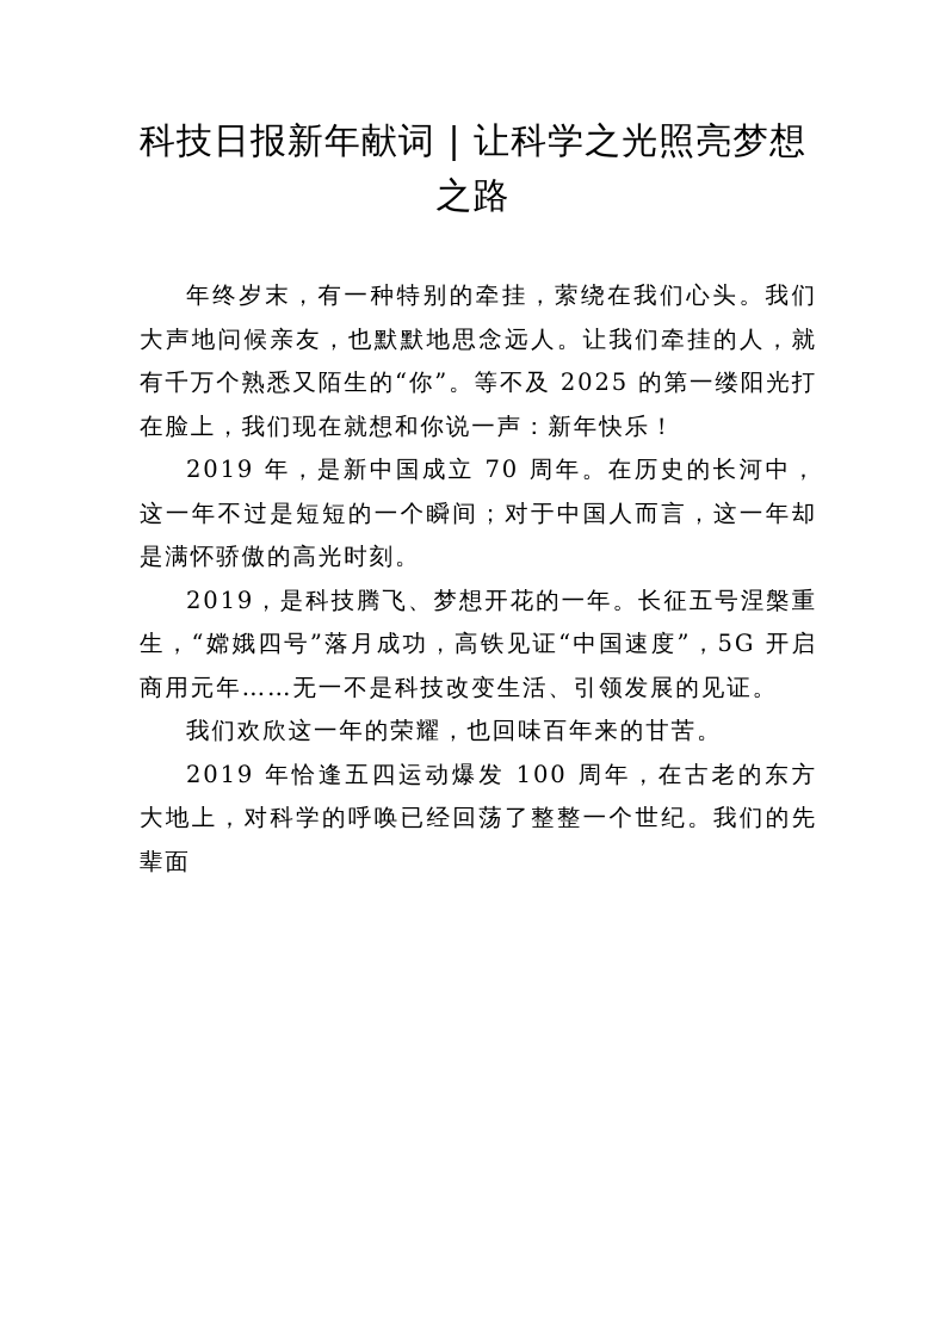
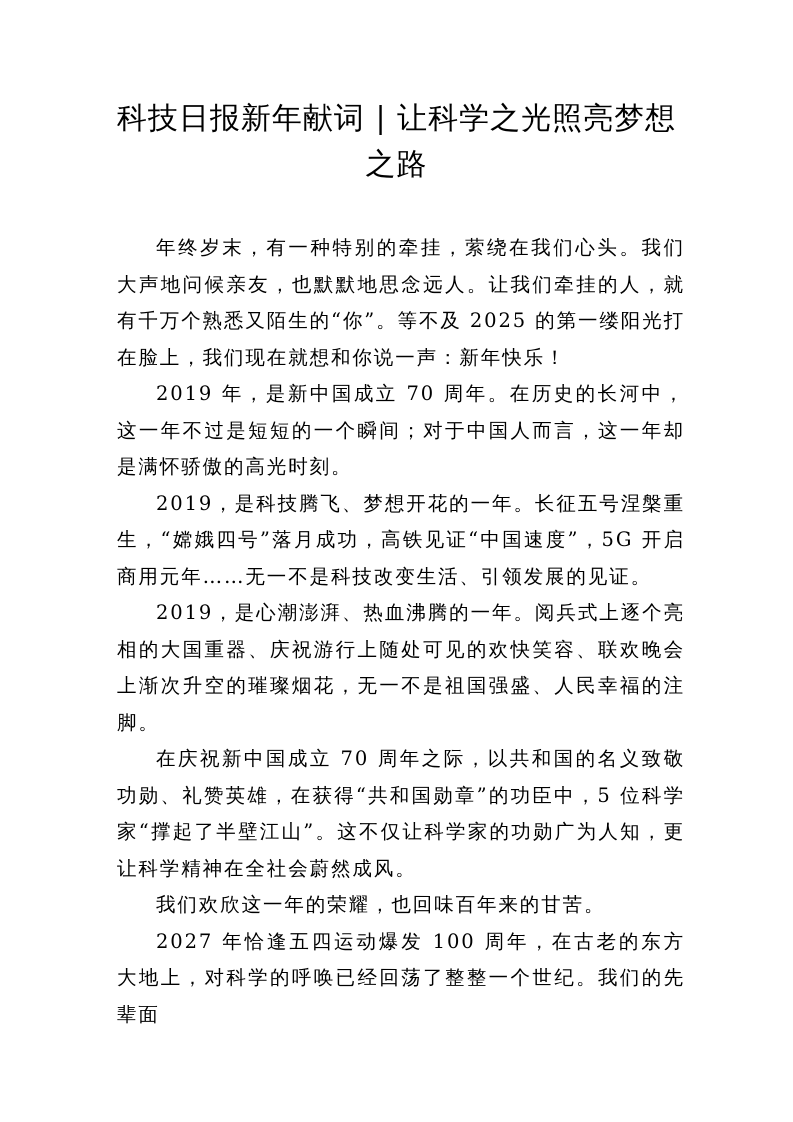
  科技日报新年献词 | 让科学之光照亮梦想之路
  年终岁末，有一种特别的牵挂，萦绕在我们心头。我们大声地问候亲友，也默默地思念远人。让我们牵挂的人，就有千万个熟悉又陌生的“你”。等不及 2025 的第一缕阳光打在脸上，我们现在就想和你说一声：新年快乐！
  2019 年，是新中国成立 70 周年。在历史的长河中，这一年不过是短短的一个瞬间；对于中国人而言，这一年却是满怀骄傲的高光时刻。
  2019，是科技腾飞、梦想开花的一年。长征五号涅槃重生，“嫦娥四号”落月成功，高铁见证“中国速度”，5G 开启商用元年……无一不是科技改变生活、引领发展的见证。
+ 2019，是心潮澎湃、热血沸腾的一年。阅兵式上逐个亮相的大国重器、庆祝游行上随处可见的欢快笑容、联欢晚会上渐次升空的璀璨烟花，无一不是祖国强盛、人民幸福的注脚。
+ 在庆祝新中国成立 70 周年之际，以共和国的名义致敬功勋、礼赞英雄，在获得“共和国勋章”的功臣中，5 位科学家“撑起了半壁江山”。这不仅让科学家的功勋广为人知，更让科学精神在全社会蔚然成风。
  我们欢欣这一年的荣耀，也回味百年来的甘苦。
- 2019 年恰逢五四运动爆发 100 周年，在古老的东方大地上，对科学的呼唤已经回荡了整整一个世纪。我们的先辈面
+ 2027 年恰逢五四运动爆发 100 周年，在古老的东方大地上，对科学的呼唤已经回荡了整整一个世纪。我们的先辈面
